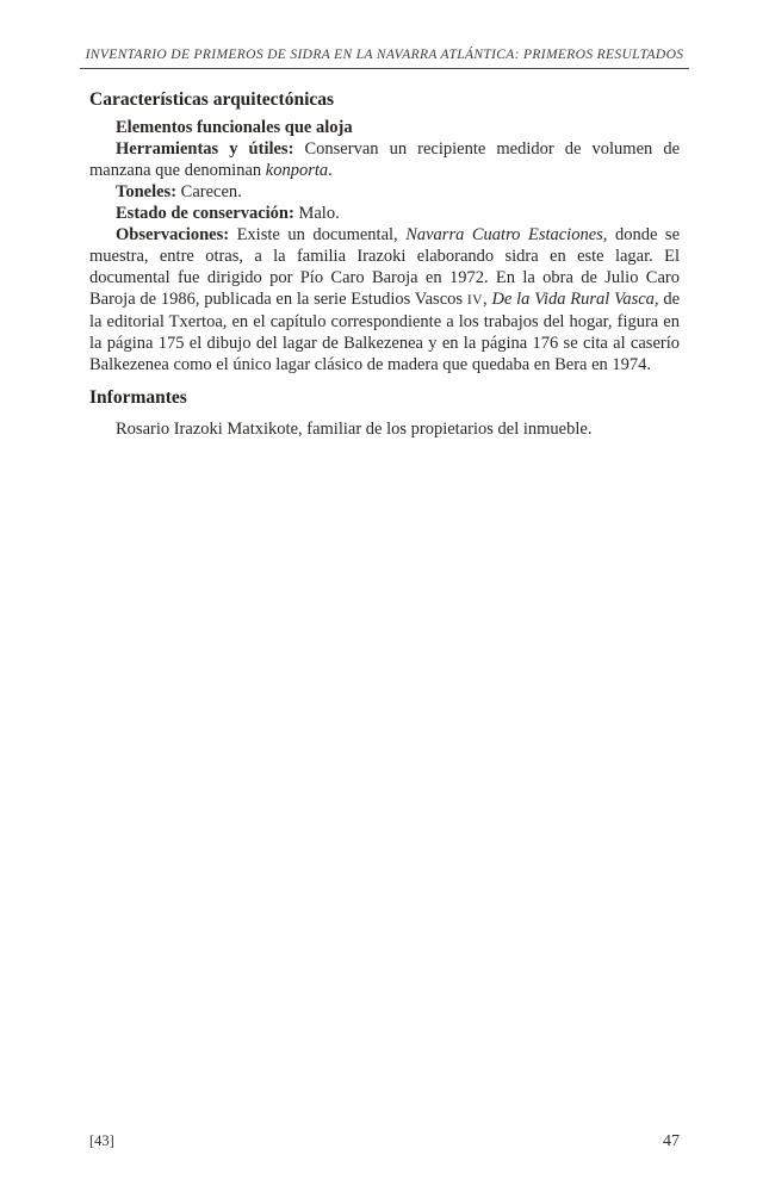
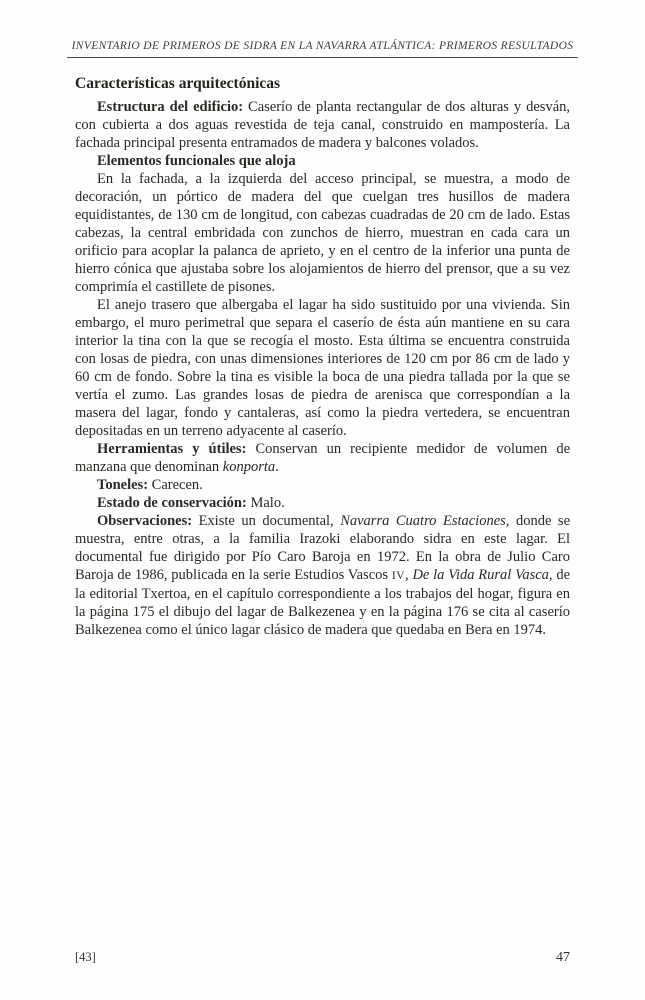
  INVENTARIO DE PRIMEROS DE SIDRA EN LA NAVARRA ATLÁNTICA: PRIMEROS RESULTADOS
  Características arquitectónicas
+ Estructura del edificio: Caserío de planta rectangular de dos alturas y desván, con cubierta a dos aguas revestida de teja canal, construido en mampostería. La fachada principal presenta entramados de madera y balcones volados.
  Elementos funcionales que aloja
+ En la fachada, a la izquierda del acceso principal, se muestra, a modo de decoración, un pórtico de madera del que cuelgan tres husillos de madera equidistantes, de 130 cm de longitud, con cabezas cuadradas de 20 cm de lado. Estas cabezas, la central embridada con zunchos de hierro, muestran en cada cara un orificio para acoplar la palanca de aprieto, y en el centro de la inferior una punta de hierro cónica que ajustaba sobre los alojamientos de hierro del prensor, que a su vez comprimía el castillete de pisones.
+ El anejo trasero que albergaba el lagar ha sido sustituido por una vivienda. Sin embargo, el muro perimetral que separa el caserío de ésta aún mantiene en su cara interior la tina con la que se recogía el mosto. Esta última se encuentra construida con losas de piedra, con unas dimensiones interiores de 120 cm por 86 cm de lado y 60 cm de fondo. Sobre la tina es visible la boca de una piedra tallada por la que se vertía el zumo. Las grandes losas de piedra de arenisca que correspondían a la masera del lagar, fondo y cantaleras, así como la piedra vertedera, se encuentran depositadas en un terreno adyacente al caserío.
  Herramientas y útiles: Conservan un recipiente medidor de volumen de manzana que denominan konporta.
  Toneles: Carecen.
  Estado de conservación: Malo.
  Observaciones: Existe un documental, Navarra Cuatro Estaciones, donde se muestra, entre otras, a la familia Irazoki elaborando sidra en este lagar. El documental fue dirigido por Pío Caro Baroja en 1972. En la obra de Julio Caro Baroja de 1986, publicada en la serie Estudios Vascos IV, De la Vida Rural Vasca, de la editorial Txertoa, en el capítulo correspondiente a los trabajos del hogar, figura en la página 175 el dibujo del lagar de Balkezenea y en la página 176 se cita al caserío Balkezenea como el único lagar clásico de madera que quedaba en Bera en 1974.
- Informantes
- Rosario Irazoki Matxikote, familiar de los propietarios del inmueble.
  [43]
  47
